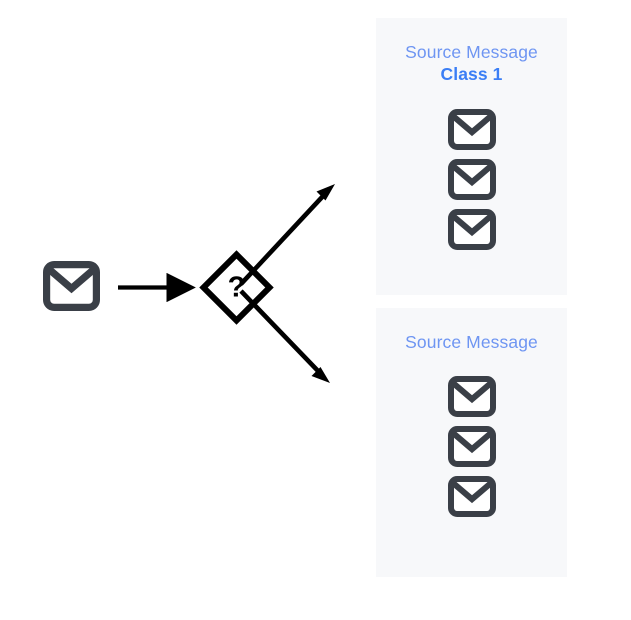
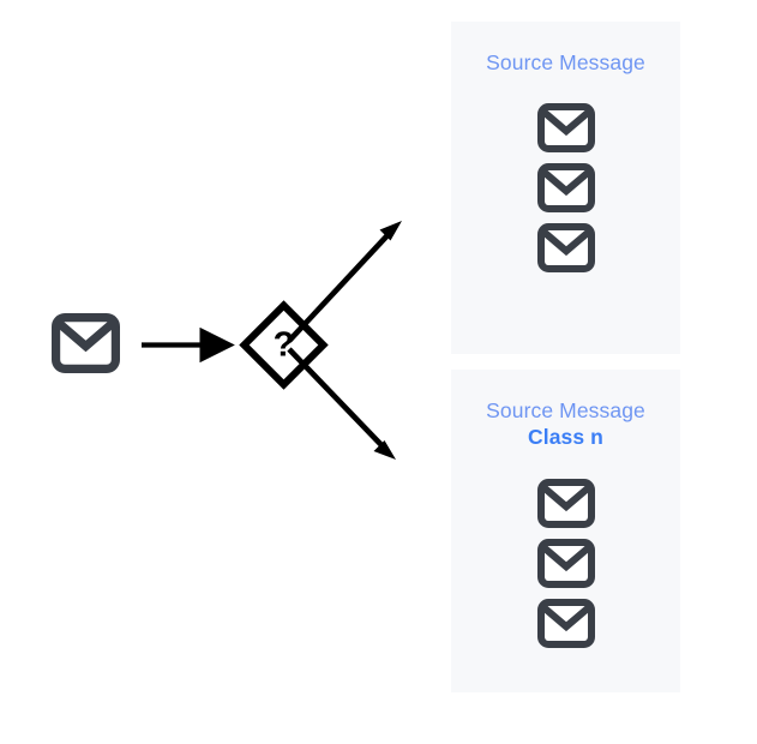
  ?
  Source Message
- Class 1
  Source Message
+ Class n
